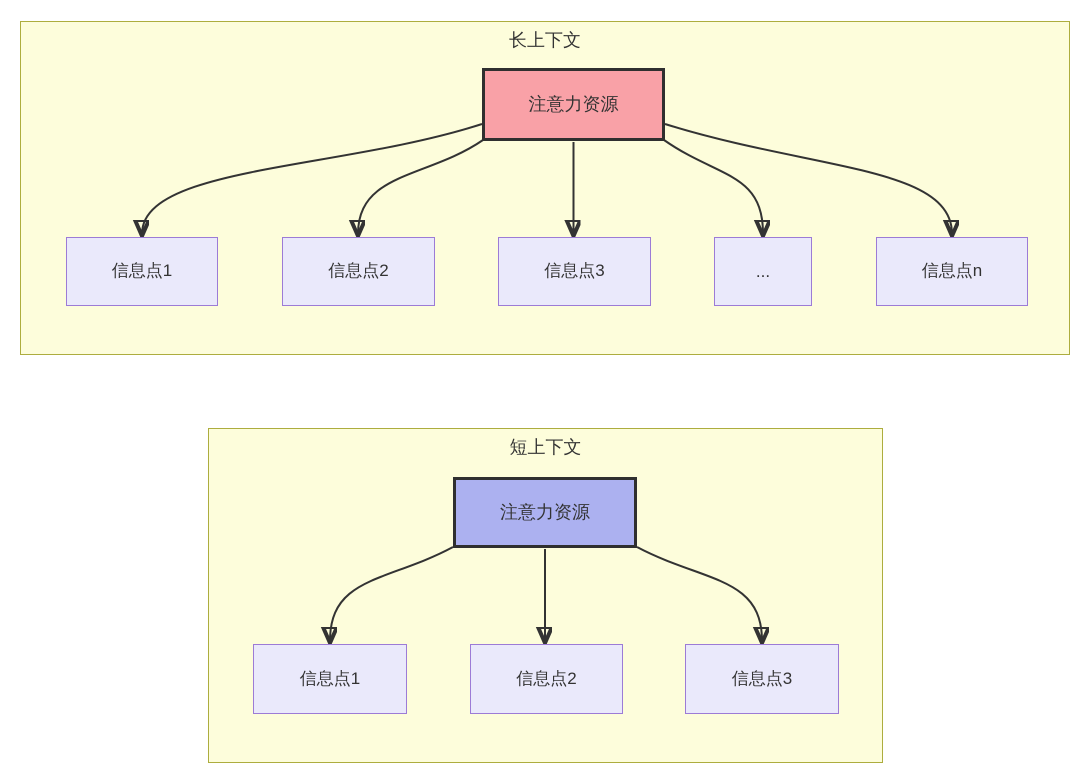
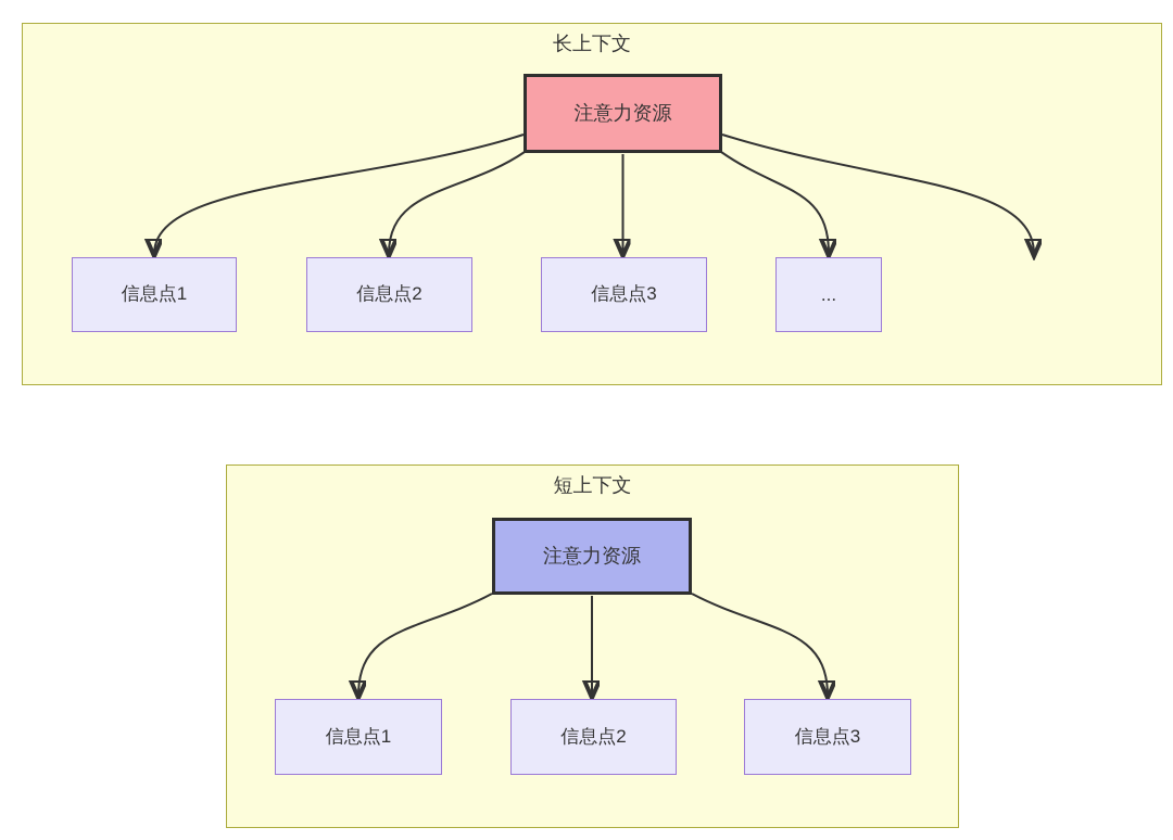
  长上下文
  短上下文
  注意力资源
  信息点1
  信息点2
  信息点3
  ...
- 信息点n
  注意力资源
  信息点1
  信息点2
  信息点3
